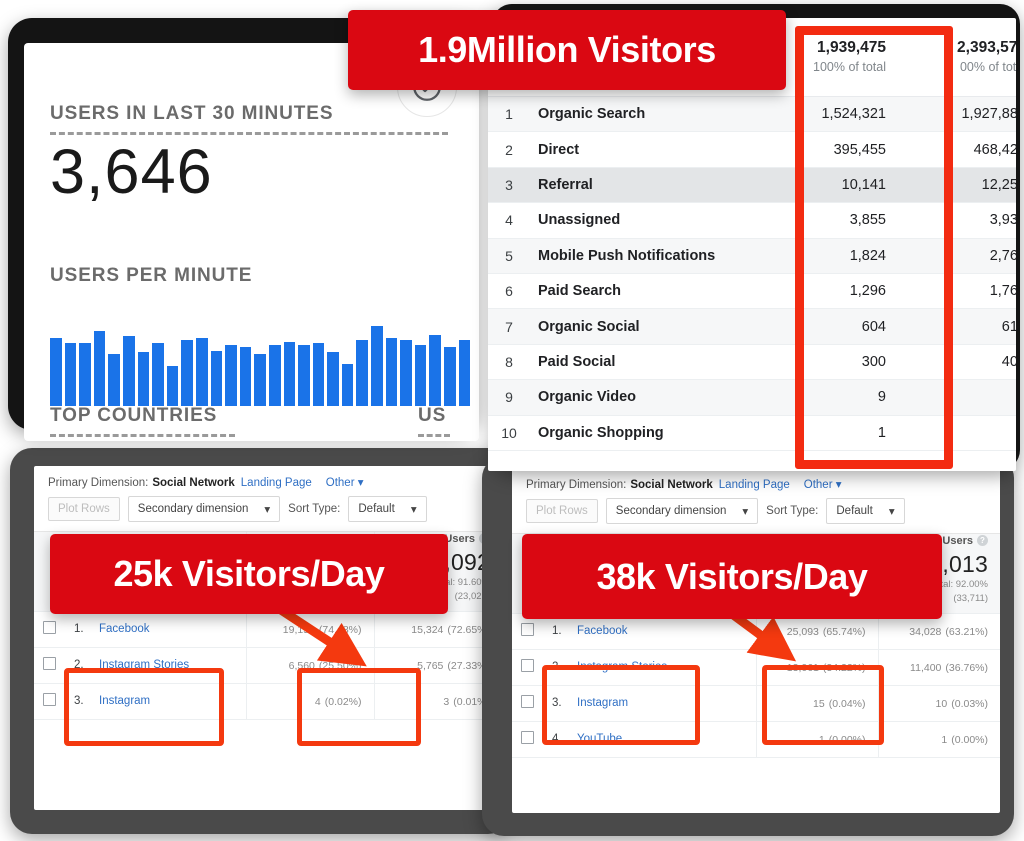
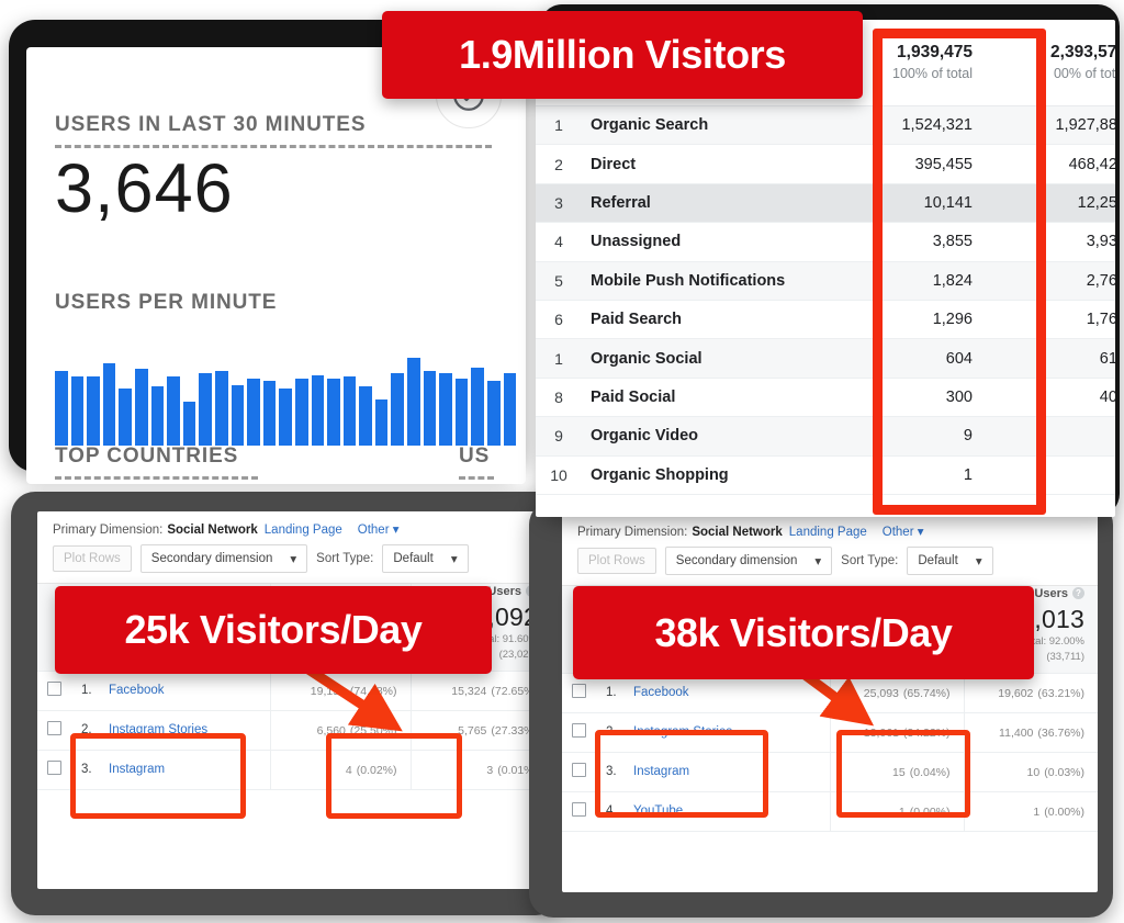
  Primary Dimension: Social Network Landing Page Other ▾
  Plot Rows
  Secondary dimension
  ▾
  Sort Type:
  Default
  ▾
  	1.	Facebook	19,1 (74.48%)	15,324 (72.65
  	2.	Instagram Stories	6,560 (25.50%)	5,765 (27.33
  	3.	Instagram	4 (0.02%)	3 (0.01
  Primary Dimension: Social Network Landing Page Other ▾
  Plot Rows
  Secondary dimension
  ▾
  Sort Type:
  Default
  ▾
- 	1.	Facebook	25,093 (65.74%)	34,028 (63.21%)
+ 	1.	Facebook	25,093 (65.74%)	19,602 (63.21%)
  	2.	Instagram Stories	13,061 (34.22%)	11,400 (36.76%)
  	3.	Instagram	15 (0.04%)	10 (0.03%)
  	4.	YouTube	1 (0.00%)	1 (0.00%)
  USERS IN LAST 30 MINUTES
  3,646
  USERS PER MINUTE
  TOP COUNTRIES
  US
  		1,939,475 100% of total	2,393,57 00% of tot
  1	Organic Search	1,524,321	1,927,88
  2	Direct	395,455	468,42
  3	Referral	10,141	12,25
  4	Unassigned	3,855	3,93
  5	Mobile Push Notifications	1,824	2,76
  6	Paid Search	1,296	1,76
- 7	Organic Social	604	61
+ 1	Organic Social	604	61
  8	Paid Social	300	40
  9	Organic Video	9
  10	Organic Shopping	1
  1.9Million Visitors
  25k Visitors/Day
  38k Visitors/Day
